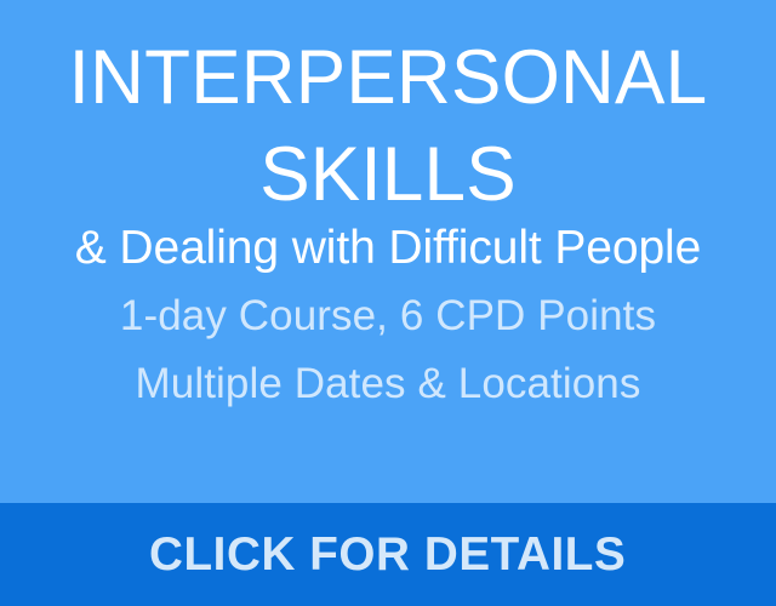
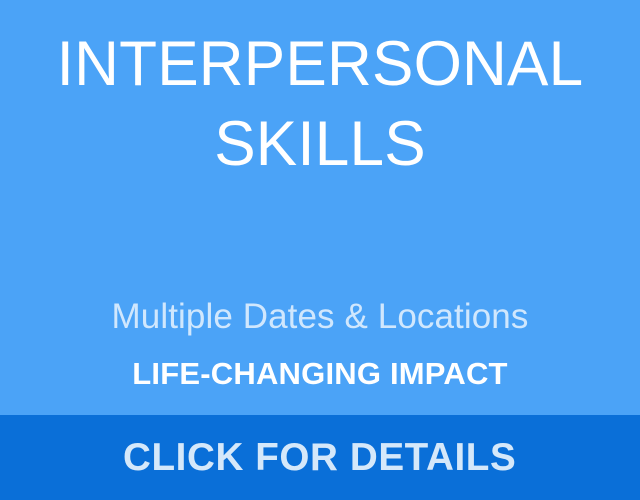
  INTERPERSONAL
  SKILLS
- & Dealing with Difficult People
- 1-day Course, 6 CPD Points
  Multiple Dates & Locations
+ LIFE-CHANGING IMPACT
  CLICK FOR DETAILS
